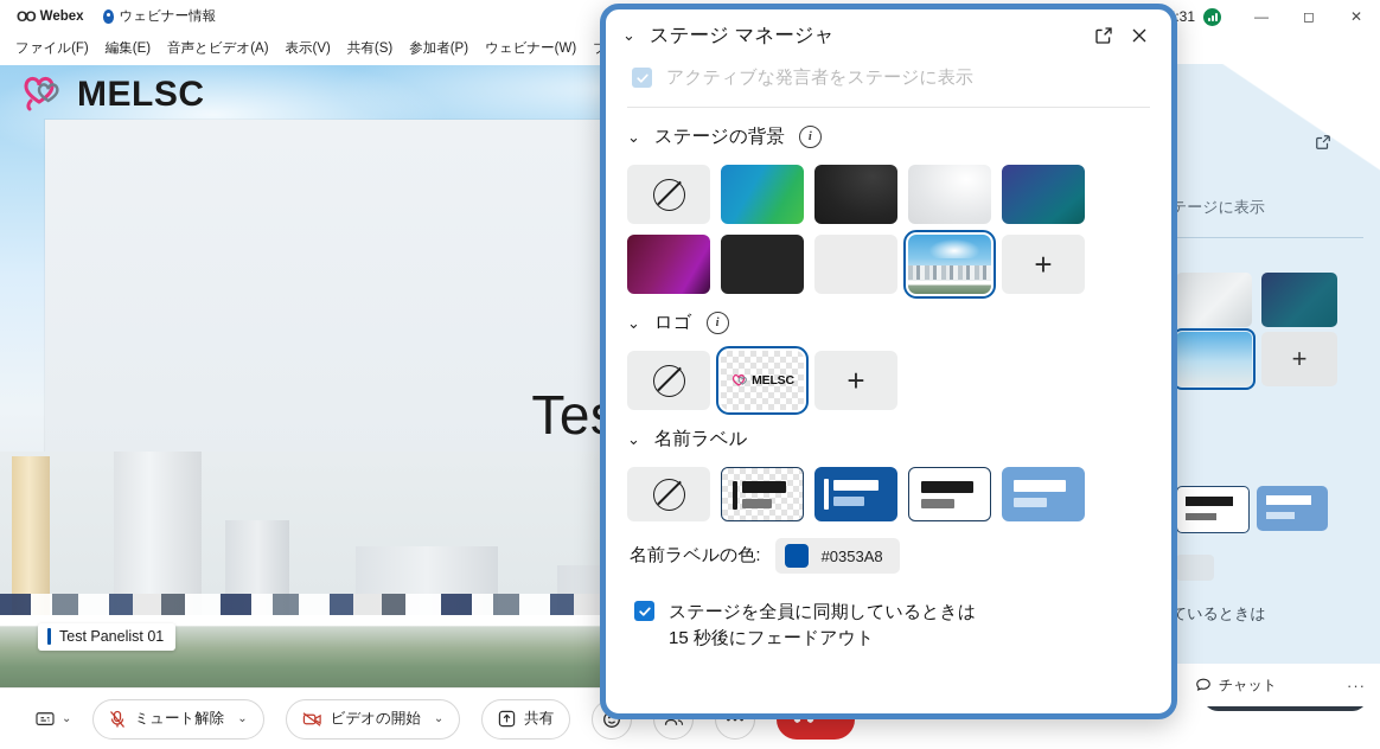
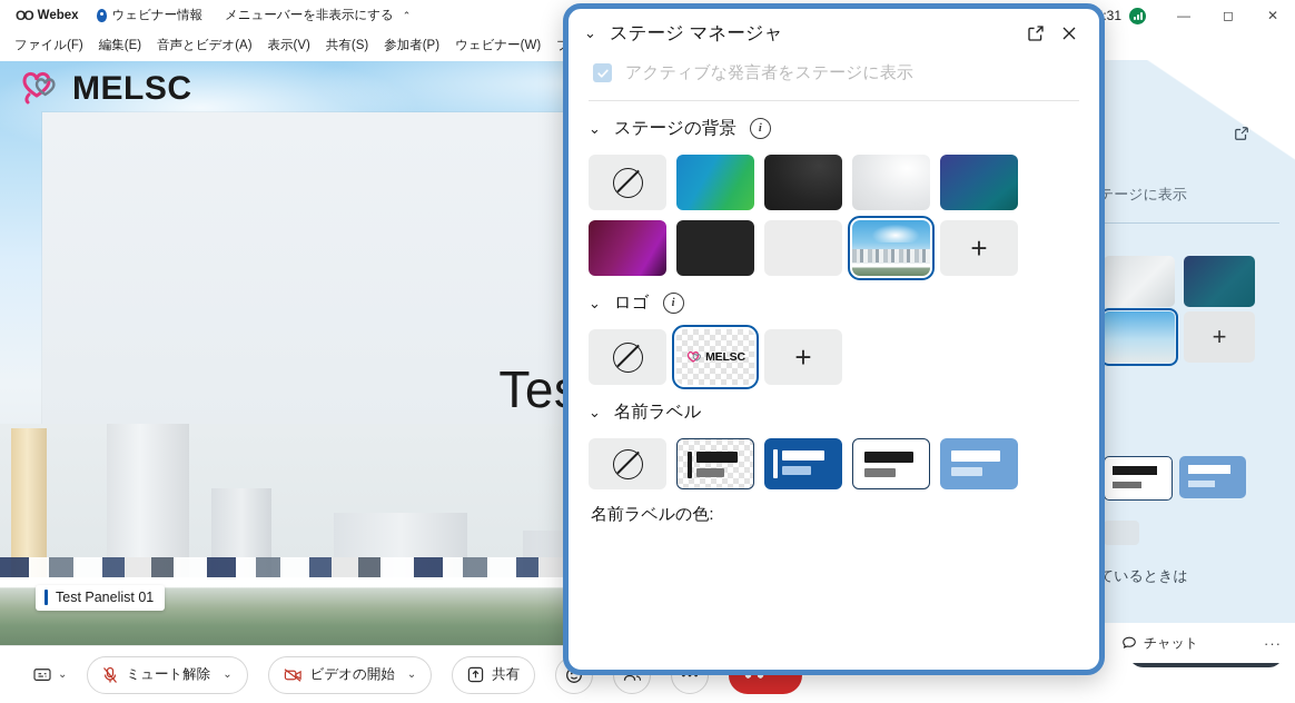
  MELSC
  Test Panelist 01
  テージに表示
  +
  ているときは
  チャット
  ···
  ⌄
  ミュート解除
  ⌄
  ビデオの開始
  ⌄
  共有
  OO
  Webex
  ウェビナー情報
+ メニューバーを非表示にする
+ ⌃
  —
  ◻
  ✕
  ファイル(F)
  編集(E)
  音声とビデオ(A)
  表示(V)
  共有(S)
  参加者(P)
  ウェビナー(W)
  ⌄
  ステージ マネージャ
  アクティブな発言者をステージに表示
  ⌄
  ステージの背景
  i
  +
  ⌄
  ロゴ
  i
  MELSC
  +
  ⌄
  名前ラベル
  名前ラベルの色:
- #0353A8
- ステージを全員に同期しているときは
- 15 秒後にフェードアウト
